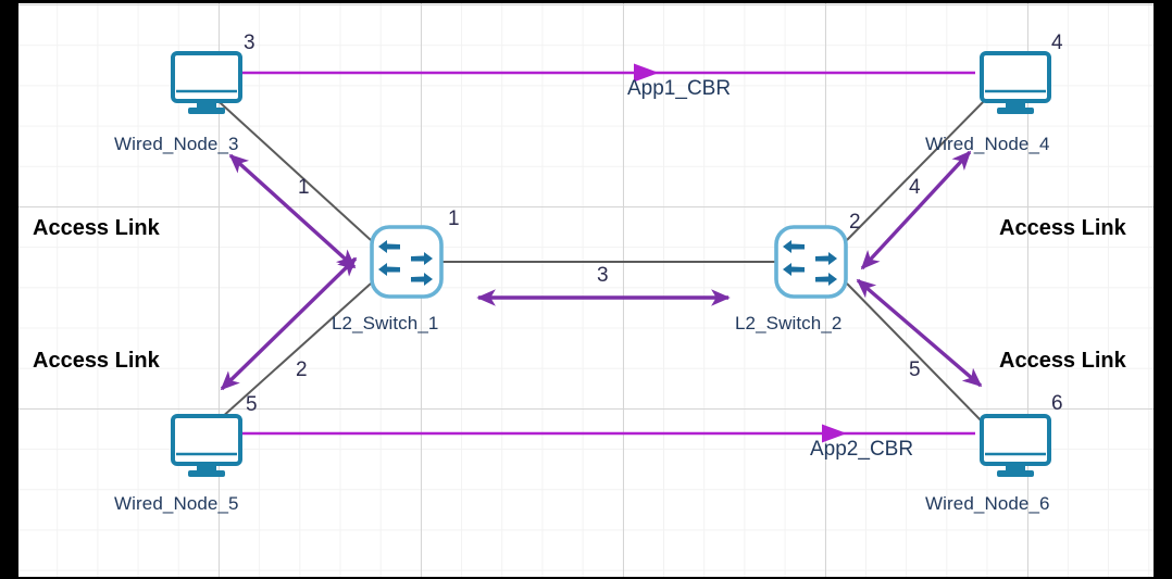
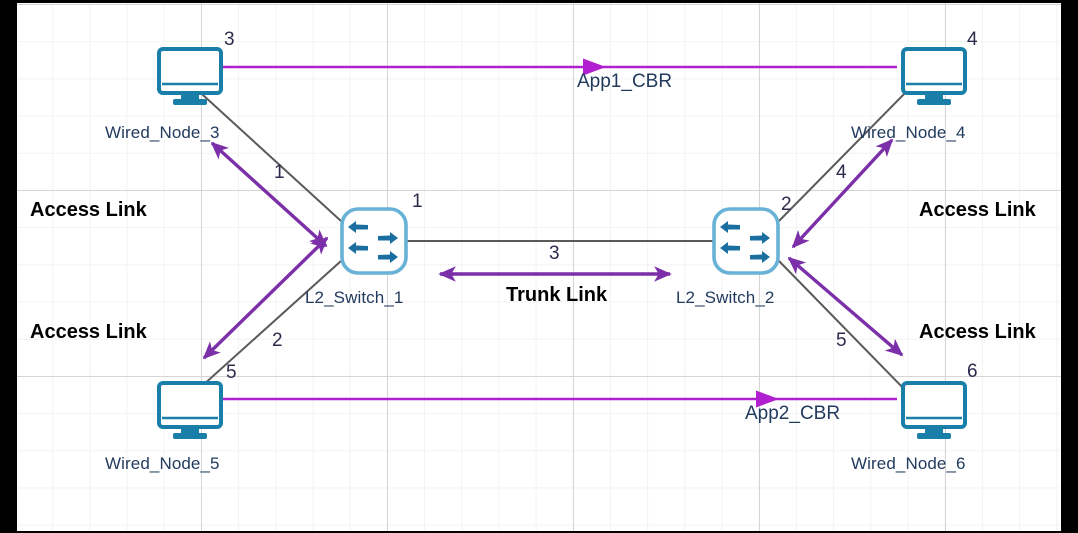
  Wired_Node_3
  Wired_Node_4
  L2_Switch_1
  L2_Switch_2
  Wired_Node_5
  Wired_Node_6
  3
  4
  1
  1
  2
  4
  3
  2
  5
  5
  6
  App1_CBR
  App2_CBR
  Access Link
  Access Link
  Access Link
  Access Link
+ Trunk Link
